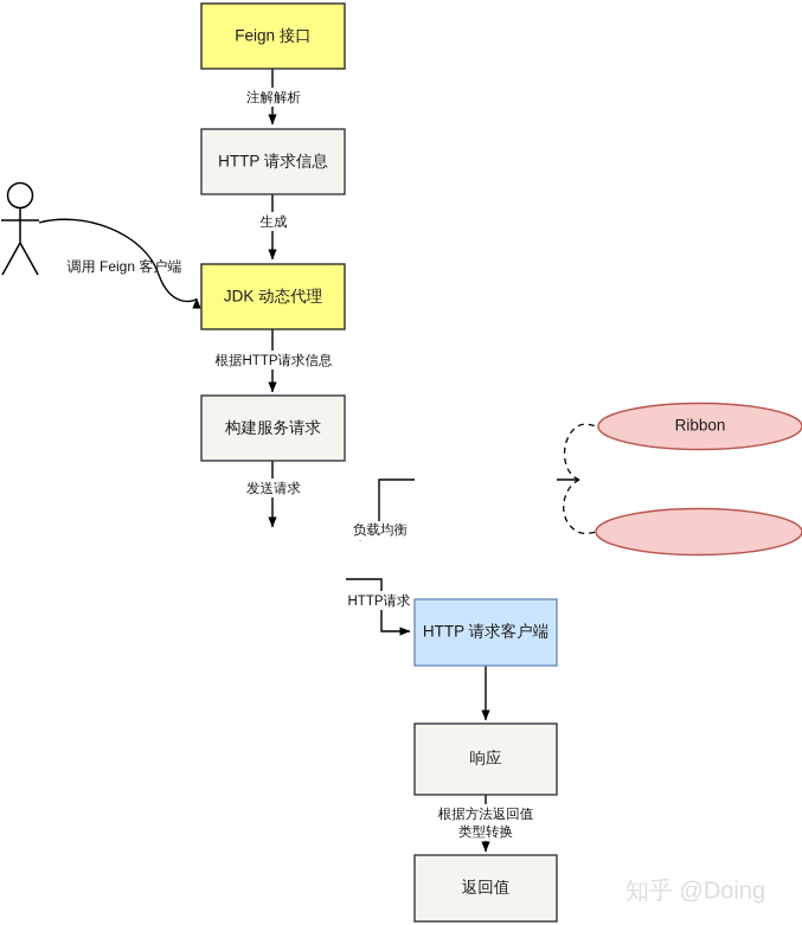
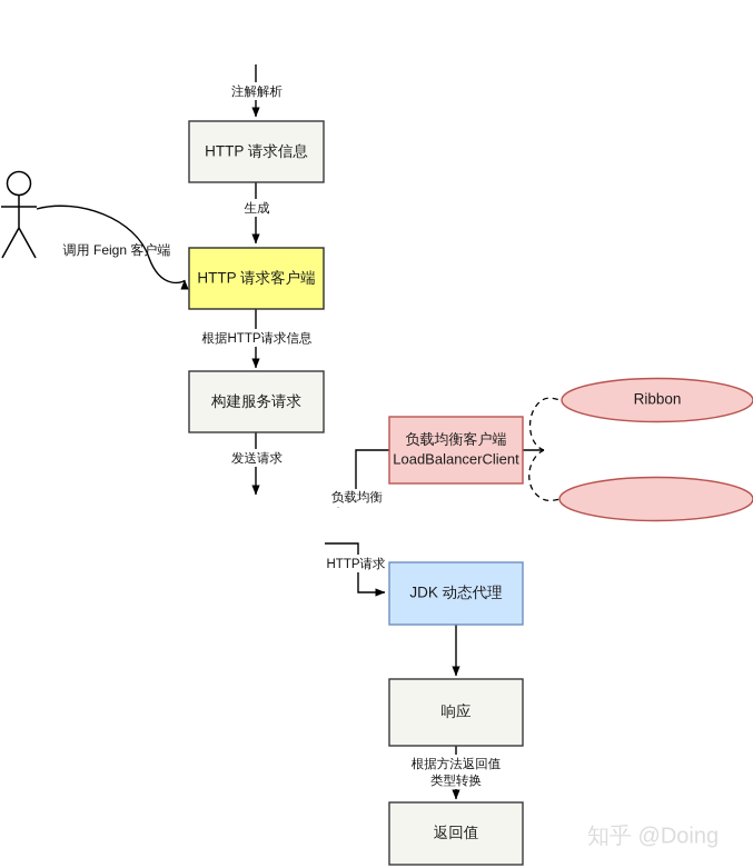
  注解解析
  生成
  根据HTTP请求信息
  发送请求
  负载均衡
  HTTP请求
  根据方法返回值
  类型转换
  调用 Feign 客户端
- Feign 接口
  HTTP 请求信息
- JDK 动态代理
+ HTTP 请求客户端
  构建服务请求
+ 负载均衡客户端
+ LoadBalancerClient
- HTTP 请求客户端
+ JDK 动态代理
  响应
  返回值
  Ribbon
  知乎 @Doing
